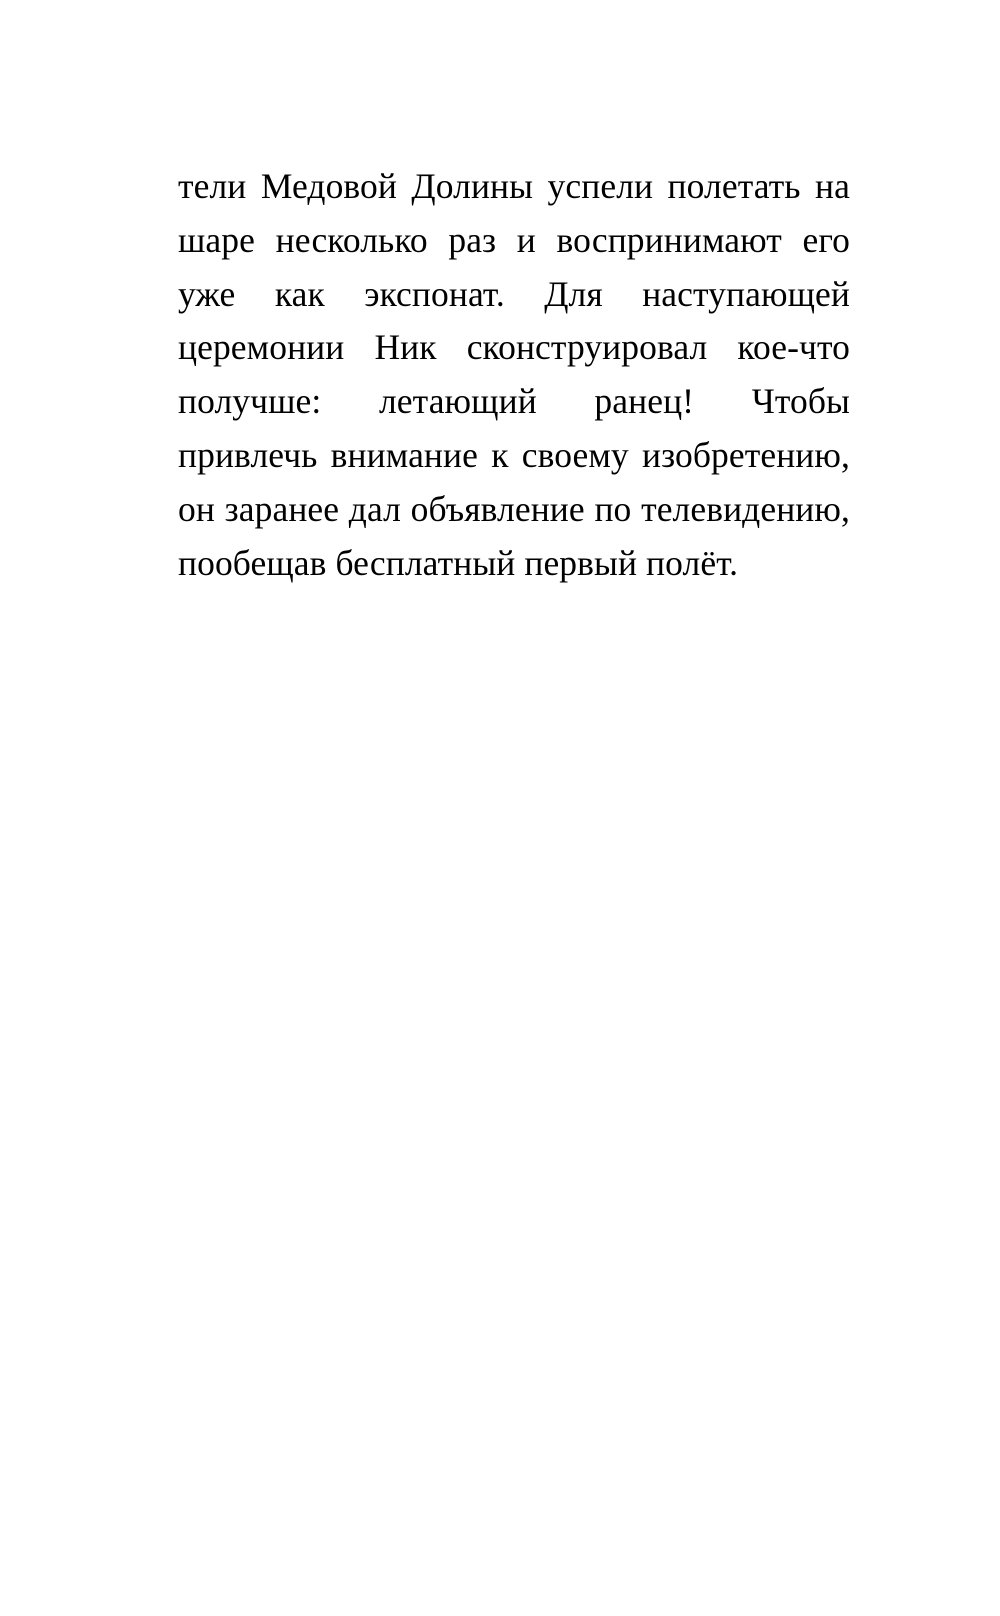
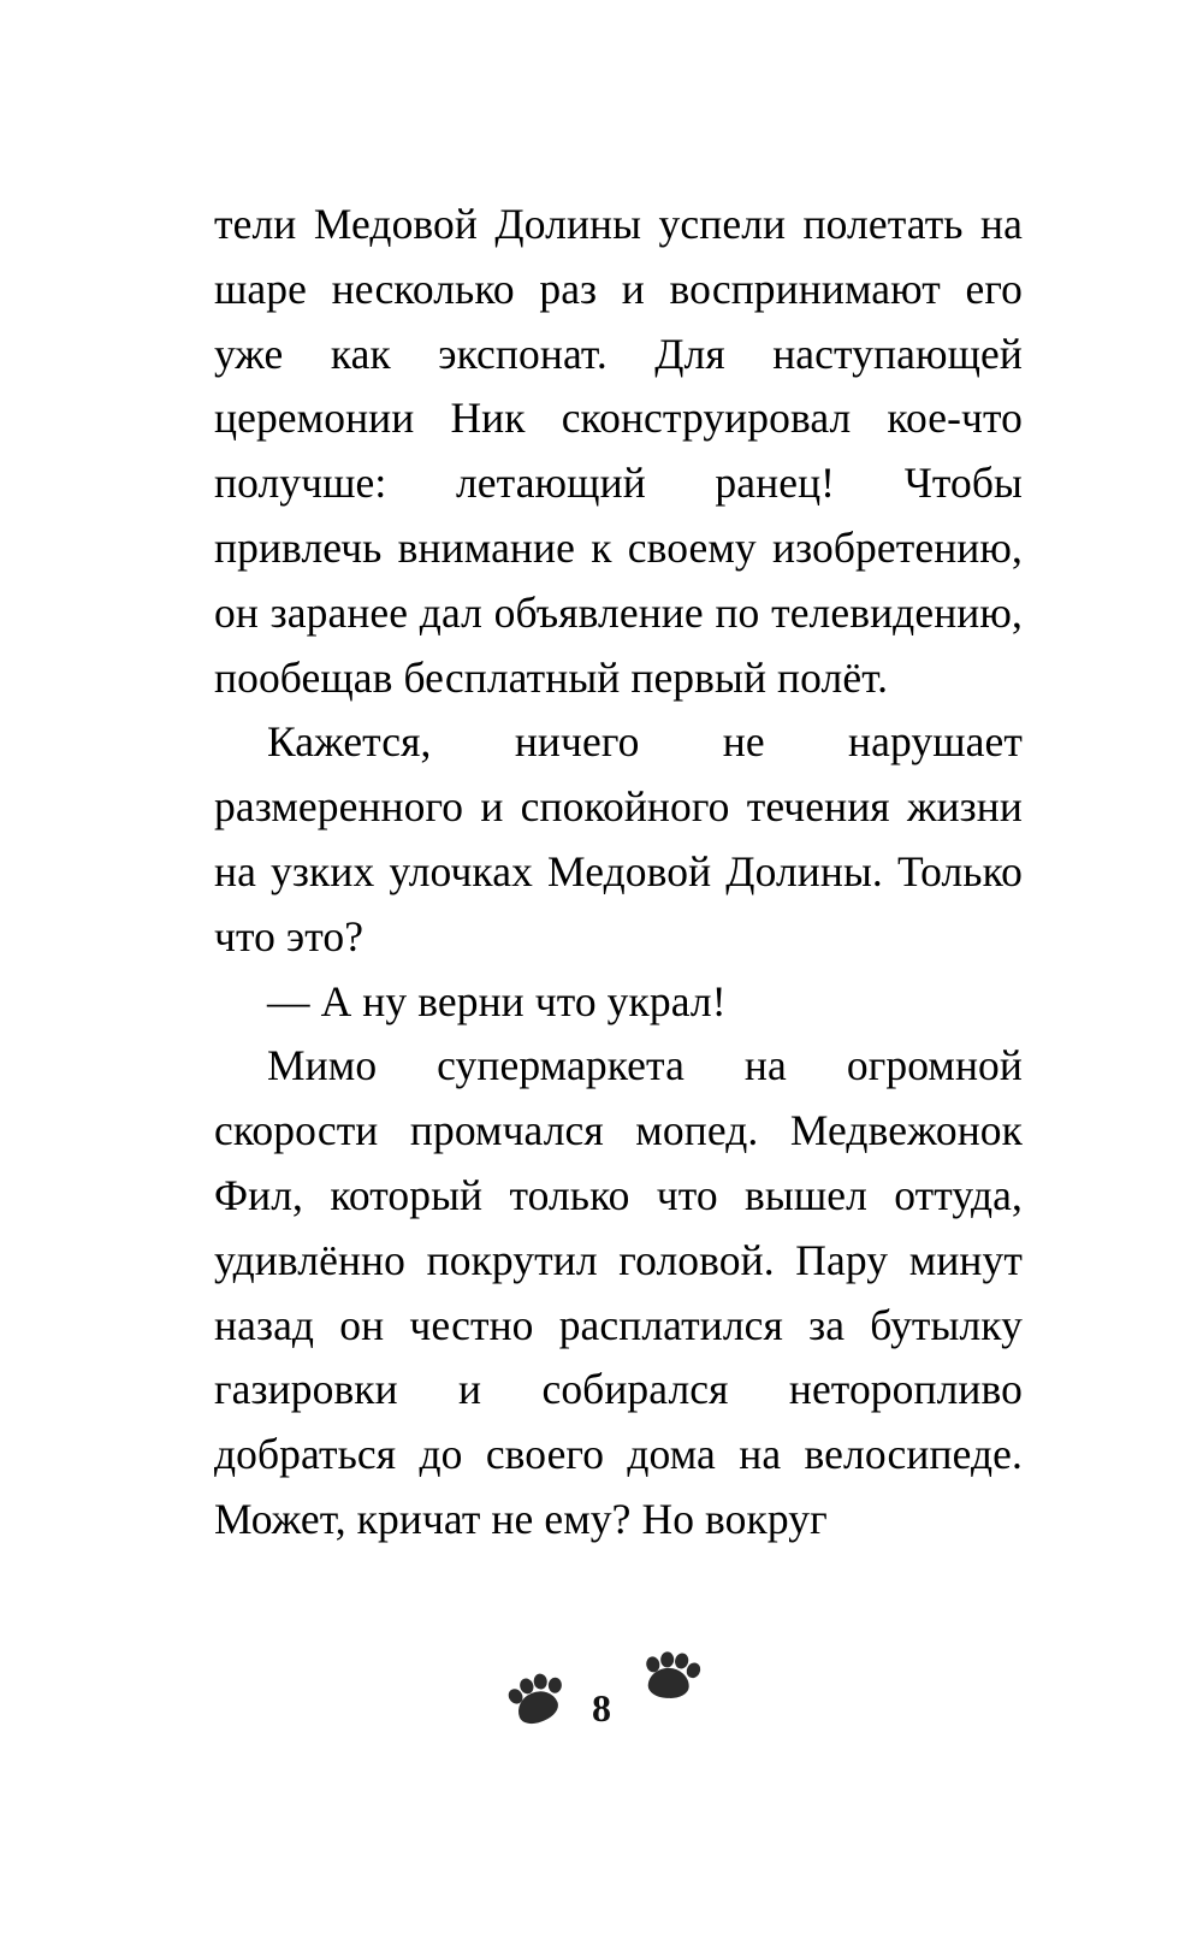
  тели Медовой Долины успели полетать на шаре несколько раз и воспринимают его уже как экспонат. Для наступающей церемонии Ник сконструировал кое-что получше: летающий ранец! Чтобы привлечь внимание к своему изобретению, он заранее дал объявление по телевидению, пообещав бесплатный первый полёт.
+ Кажется, ничего не нарушает размеренного и спокойного течения жизни на узких улочках Медовой Долины. Только что это?
+ — А ну верни что украл!
+ Мимо супермаркета на огромной скорости промчался мопед. Медвежонок Фил, который только что вышел оттуда, удивлённо покрутил головой. Пару минут назад он честно расплатился за бутылку газировки и собирался неторопливо добраться до своего дома на велосипеде. Может, кричат не ему? Но вокруг
+ 8
